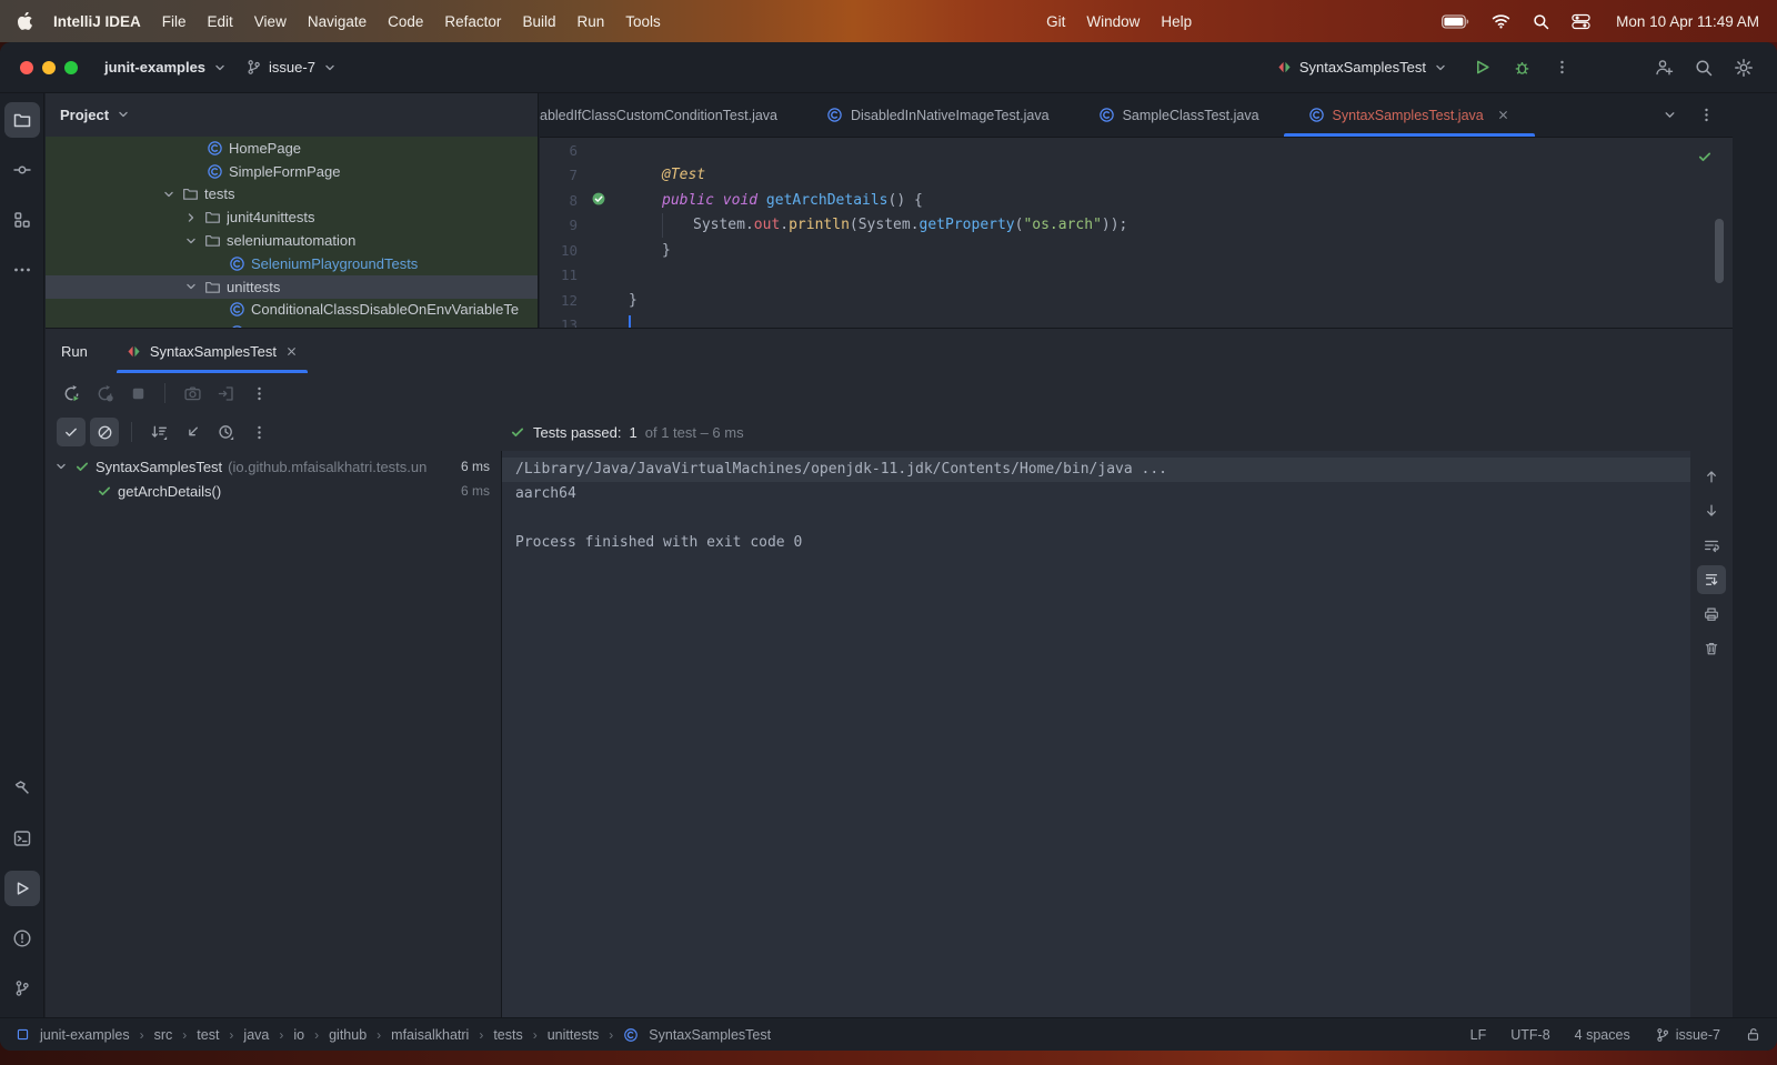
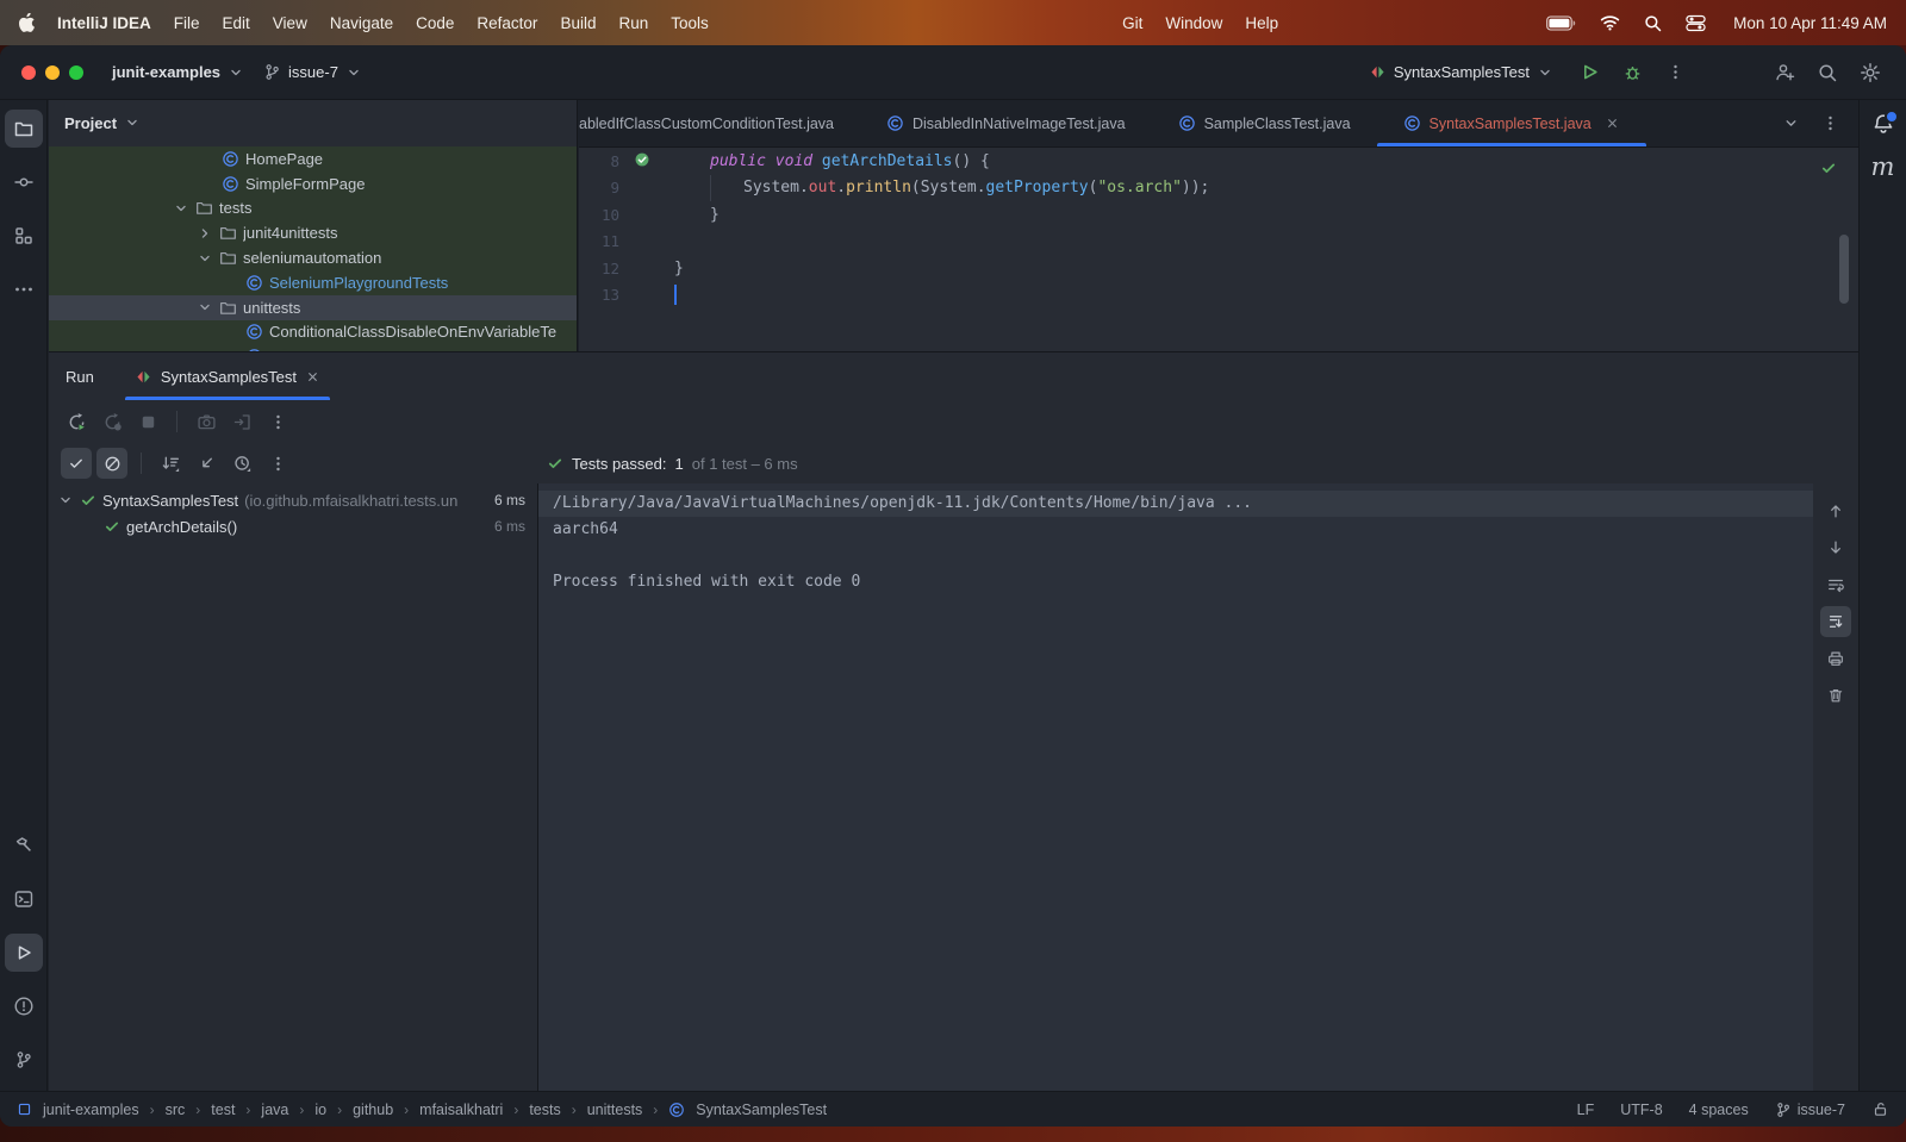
  IntelliJ IDEA
  File
  Edit
  View
  Navigate
  Code
  Refactor
  Build
  Run
  Tools
  Git
  Window
  Help
  Mon 10 Apr 11:49 AM
  junit-examples
  issue-7
  SyntaxSamplesTest
  Project
  HomePage
  SimpleFormPage
  tests
  junit4unittests
  seleniumautomation
  SeleniumPlaygroundTests
  unittests
  ConditionalClassDisableOnEnvVariableTe
  abledIfClassCustomConditionTest.java
  DisabledInNativeImageTest.java
  SampleClassTest.java
  SyntaxSamplesTest.java
- 6
- 7
- @Test
  8
  public void getArchDetails() {
  9
  System.out.println(System.getProperty("os.arch"));
  10
  }
  11
  12
  }
  13
+ m
  Run
  SyntaxSamplesTest
  Tests passed:
  1
  of 1 test – 6 ms
  SyntaxSamplesTest
  (io.github.mfaisalkhatri.tests.un
  6 ms
  getArchDetails()
  6 ms
  /Library/Java/JavaVirtualMachines/openjdk-11.jdk/Contents/Home/bin/java ...
  aarch64
  Process finished with exit code 0
  junit-examples
  ›
  src
  ›
  test
  ›
  java
  ›
  io
  ›
  github
  ›
  mfaisalkhatri
  ›
  tests
  ›
  unittests
  ›
  SyntaxSamplesTest
  LF
  UTF-8
  4 spaces
  issue-7
